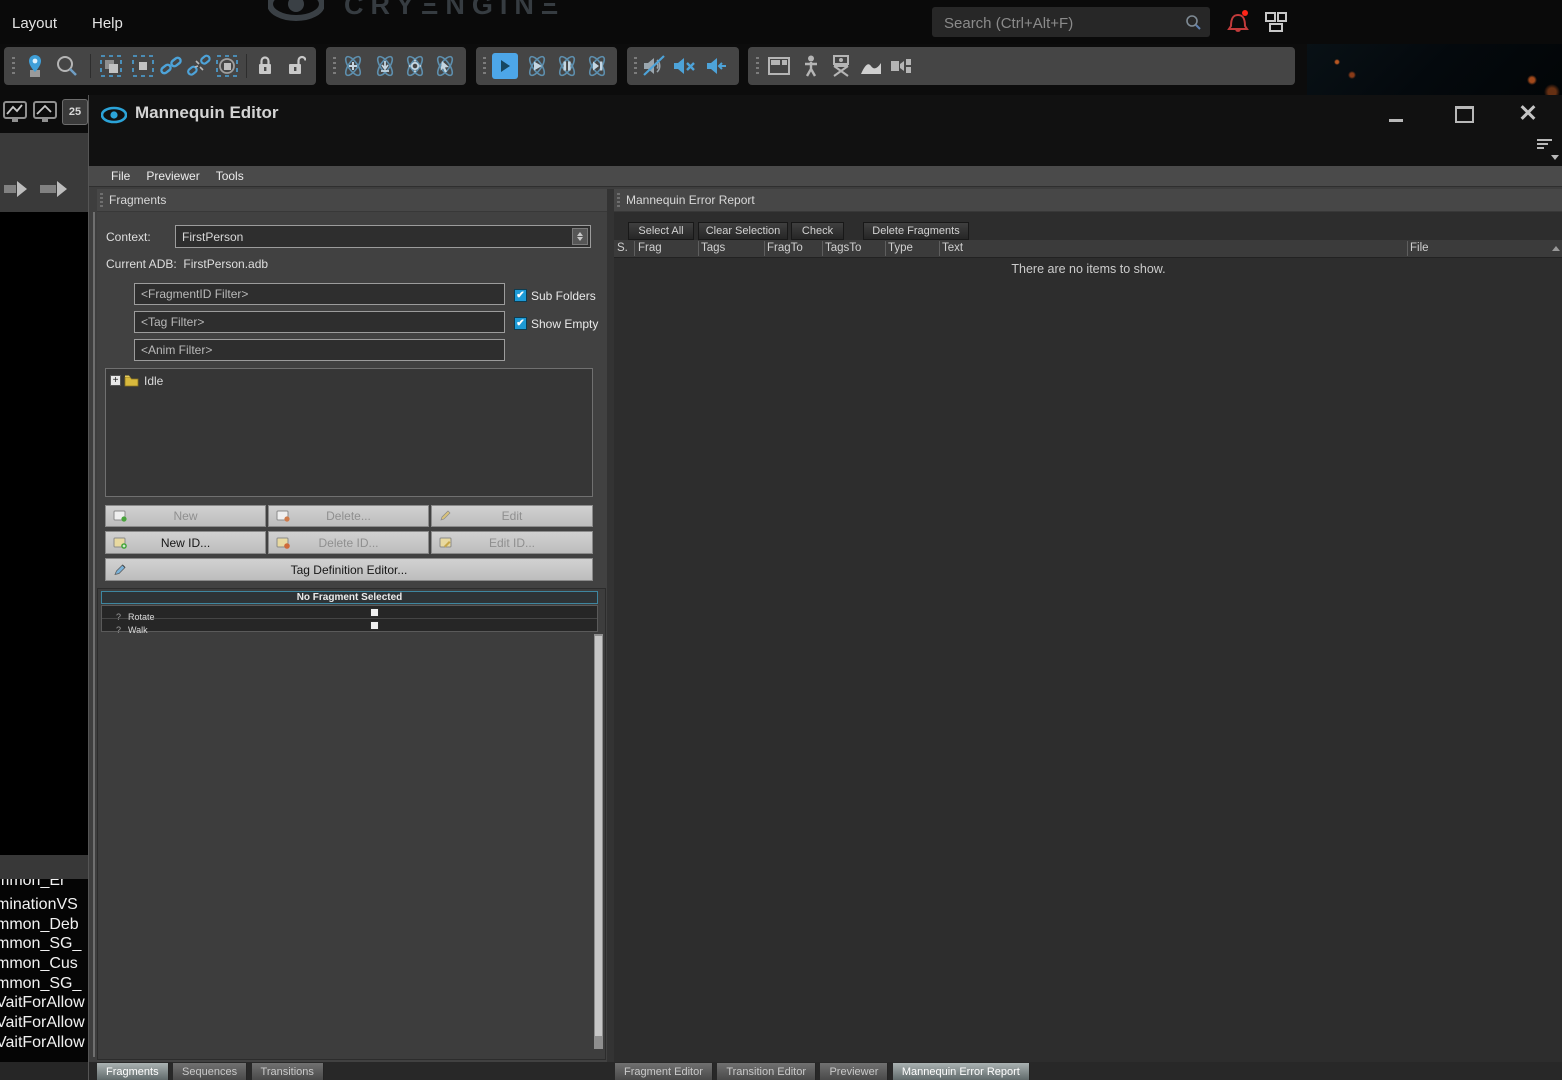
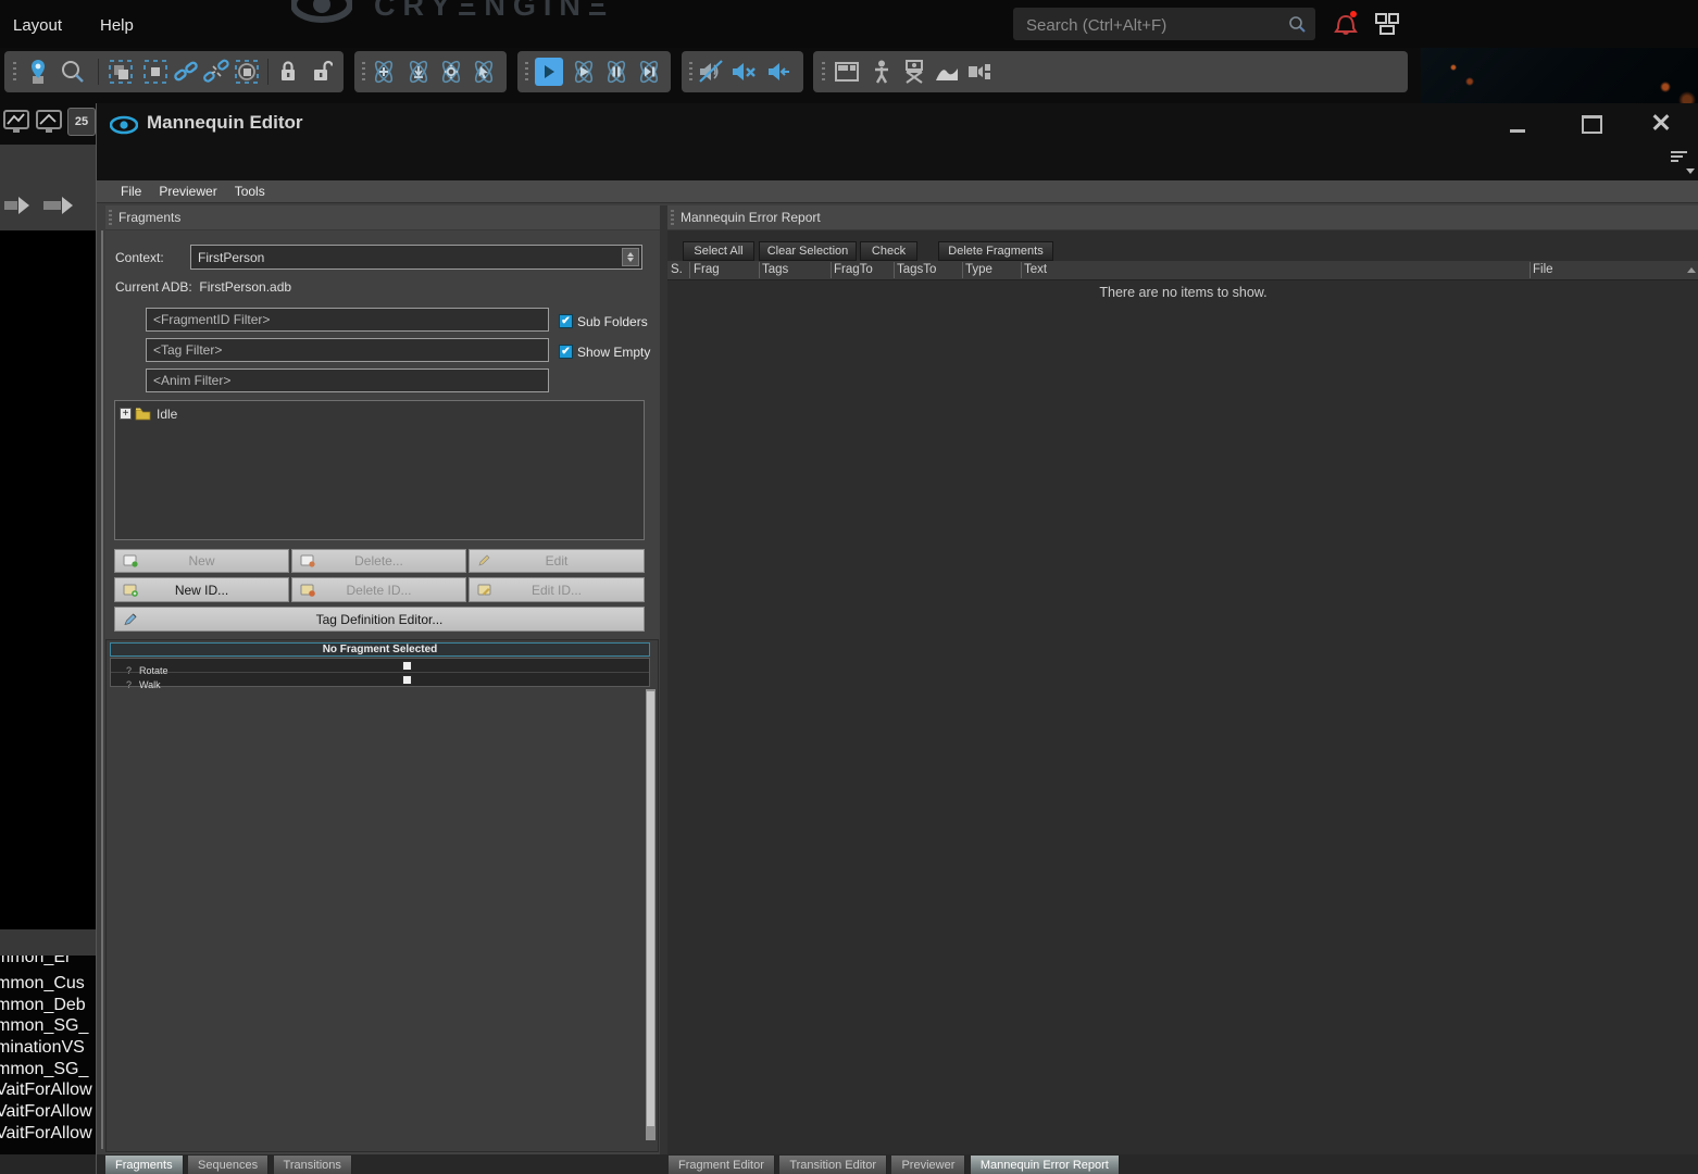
  Layout
  Help
  CRYΞNGINΞ
  Search (Ctrl+Alt+F)
  25
  mmon_Er
- minationVS
+ mmon_Cus
  mmon_Deb
  mmon_SG_
- mmon_Cus
+ minationVS
  mmon_SG_
  VaitForAllow
  VaitForAllow
  VaitForAllow
  Mannequin Editor
  File
  Previewer
  Tools
  Fragments
  Context:
  FirstPerson
  Current ADB: FirstPerson.adb
  <FragmentID Filter>
  <Tag Filter>
  <Anim Filter>
  ✔
  Sub Folders
  ✔
  Show Empty
  +
  Idle
  New
  Delete...
  Edit
  New ID...
  Delete ID...
  Edit ID...
  Tag Definition Editor...
  No Fragment Selected
  ?
  Rotate
  ?
  Walk
  Mannequin Error Report
  Select All
  Clear Selection
  Check
  Delete Fragments
  S.
  Frag
  Tags
  FragTo
  TagsTo
  Type
  Text
  File
  There are no items to show.
  Fragments
  Sequences
  Transitions
  Fragment Editor
  Transition Editor
  Previewer
  Mannequin Error Report
